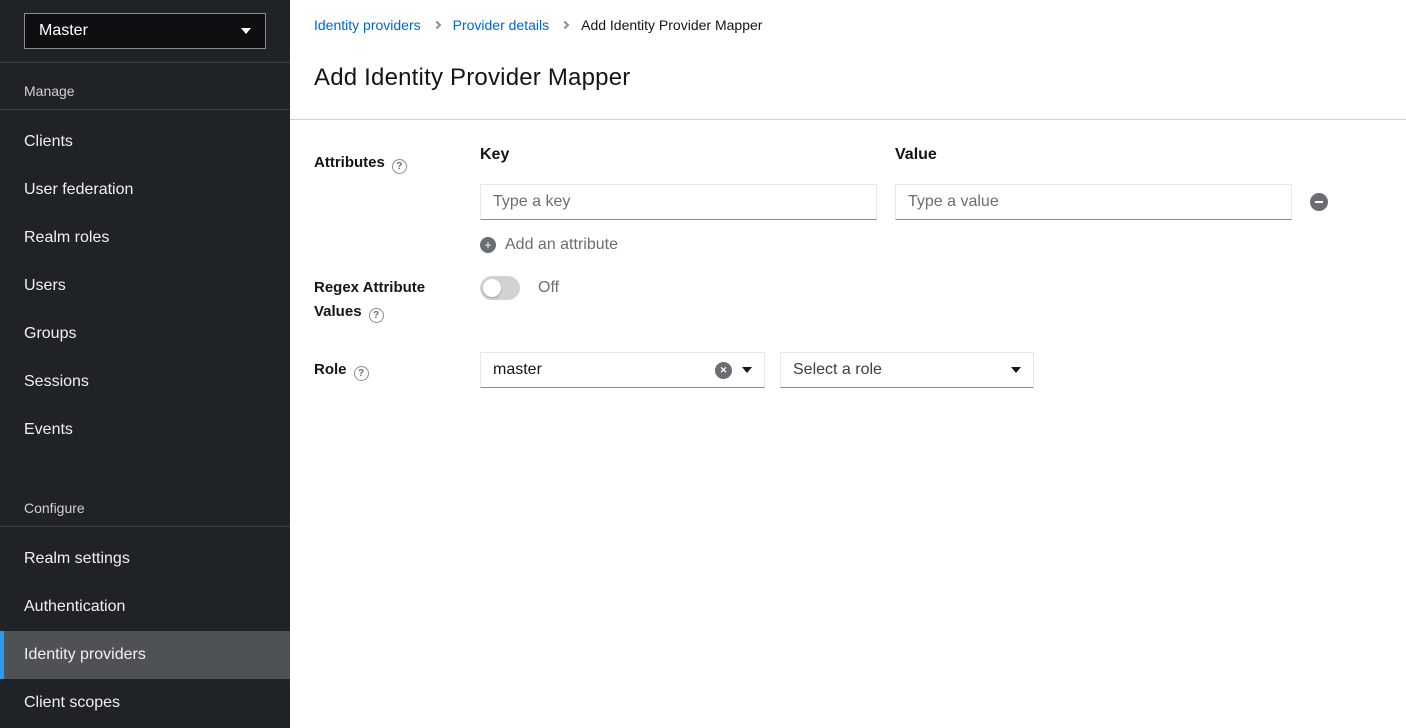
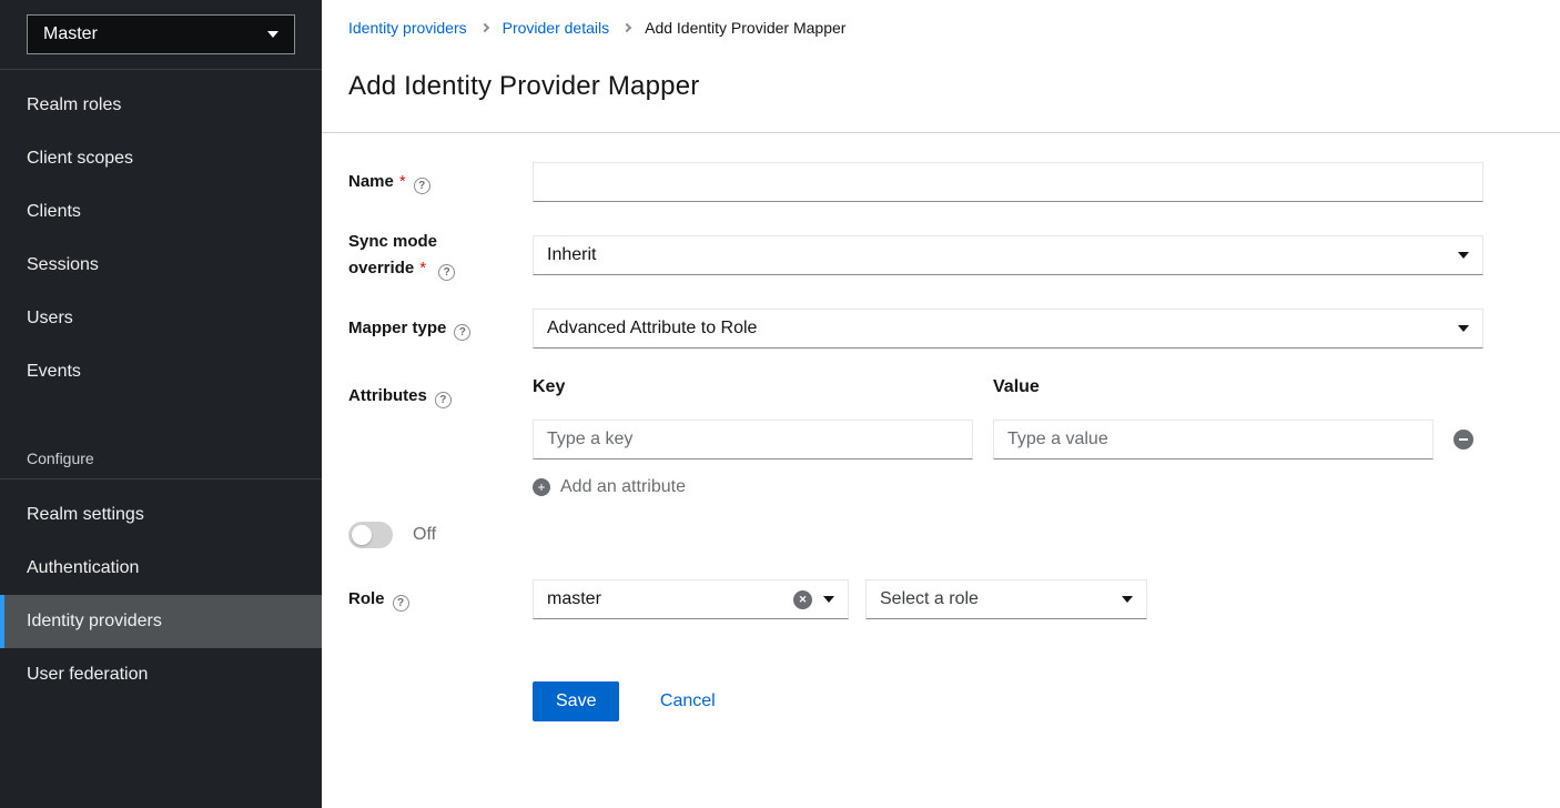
  Master
- Manage
- Clients
+ Realm roles
- User federation
+ Client scopes
- Realm roles
+ Clients
- Users
+ Sessions
- Groups
- Sessions
+ Users
  Events
  Configure
  Realm settings
  Authentication
  Identity providers
- Client scopes
+ User federation
  Identity providers
  Provider details
  Add Identity Provider Mapper
  Add Identity Provider Mapper
+ Name *
+ Sync mode override *
+ Inherit
+ Mapper type
+ Advanced Attribute to Role
  Attributes
  Key
  Value
  Type a key
  Type a value
  Add an attribute
- Regex Attribute Values
  Off
  Role
  master
  Select a role
+ Save Cancel
